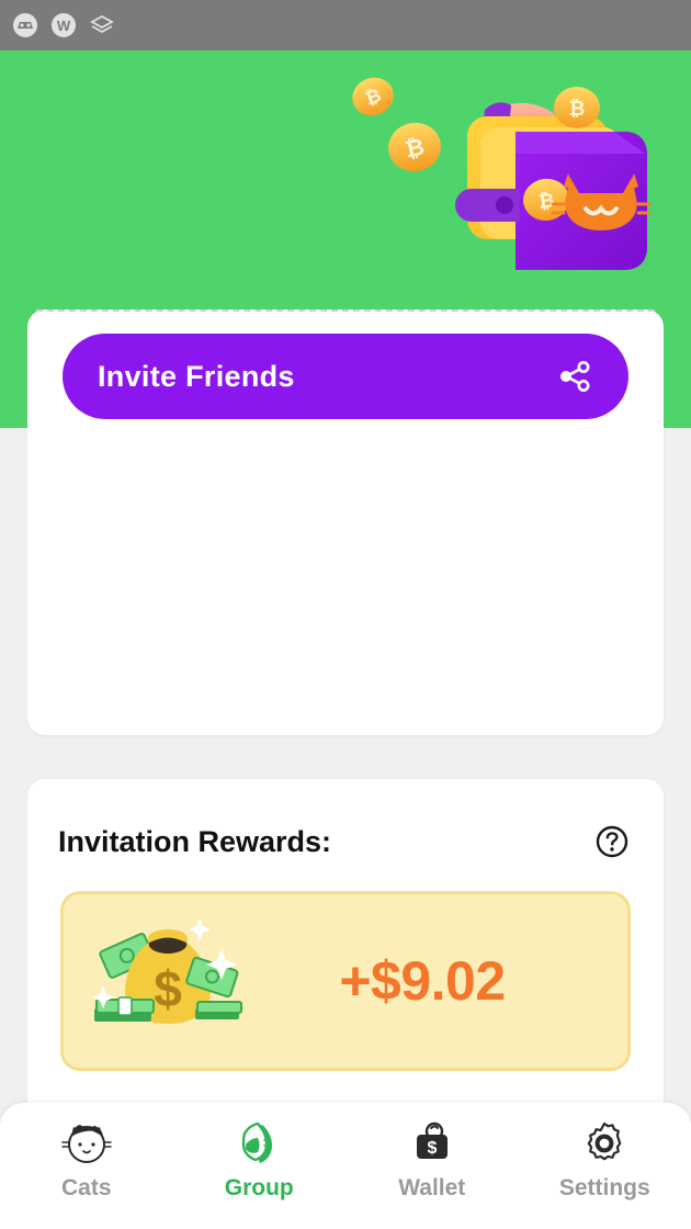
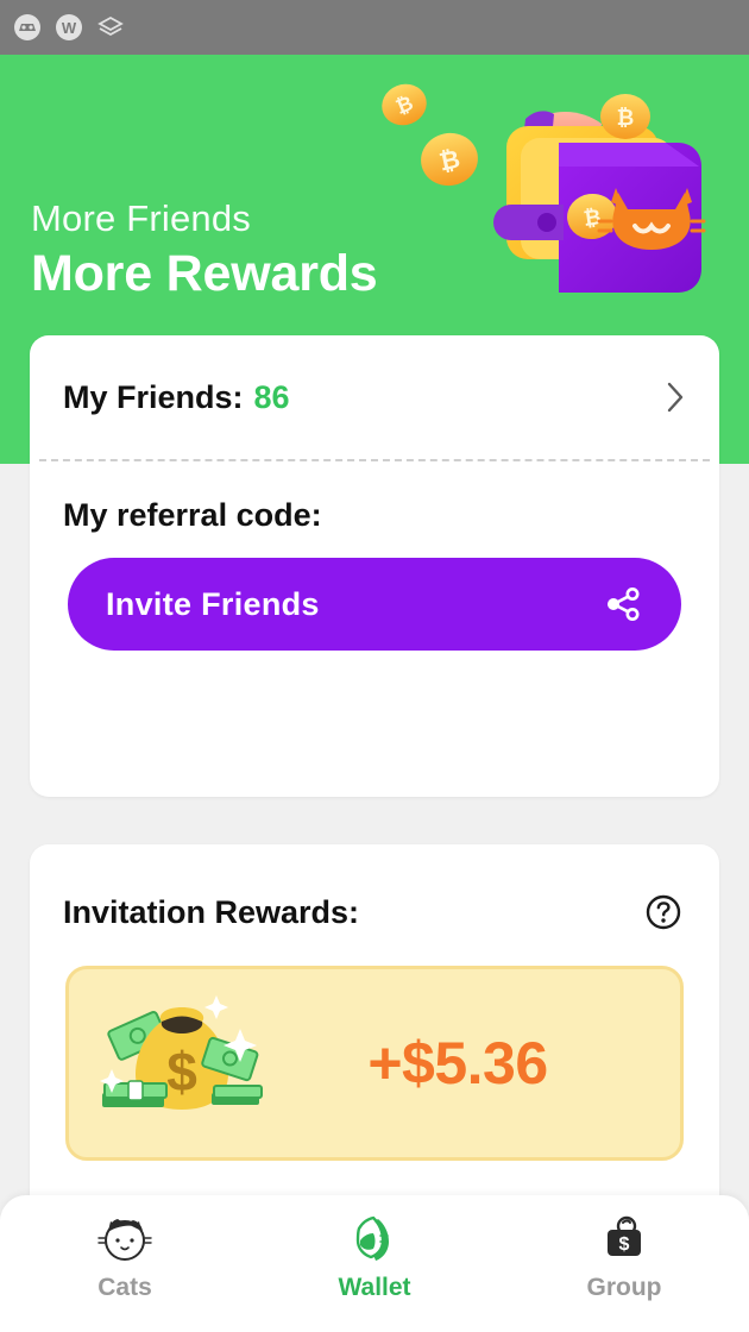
  W
+ More Friends
+ More Rewards
  ₿
+ My Friends:
+ 86
+ My referral code:
  Invite Friends
  Invitation Rewards:
  $
- +$9.02
+ +$5.36
  Cats
- Group
+ Wallet
  $
- Wallet
+ Group
- Settings
